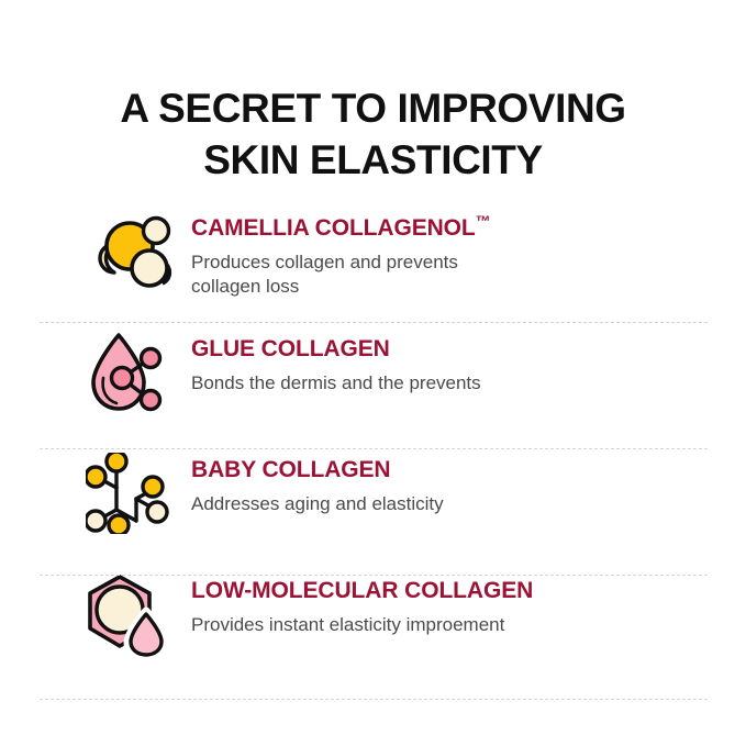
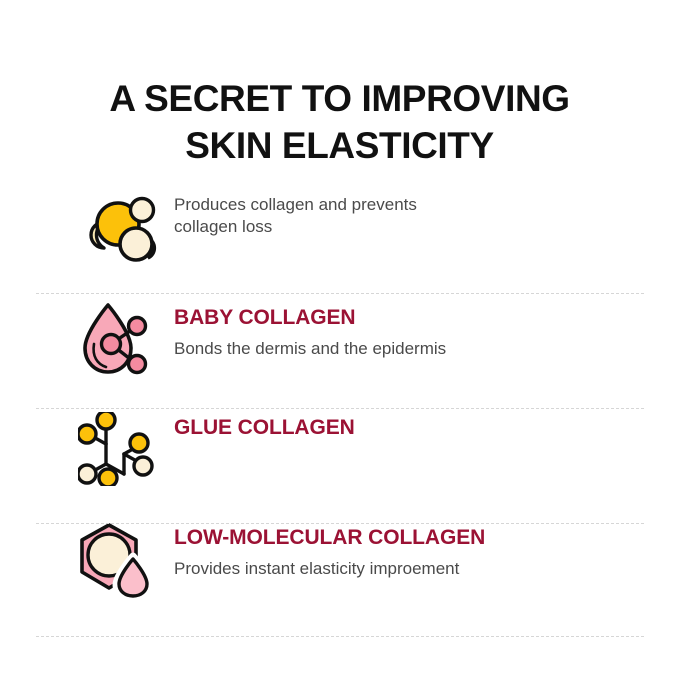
  A SECRET TO IMPROVING
  SKIN ELASTICITY
- CAMELLIA COLLAGENOL™
  Produces collagen and prevents
  collagen loss
- GLUE COLLAGEN
+ BABY COLLAGEN
- Bonds the dermis and the prevents
+ Bonds the dermis and the epidermis
- BABY COLLAGEN
+ GLUE COLLAGEN
- Addresses aging and elasticity
  LOW-MOLECULAR COLLAGEN
  Provides instant elasticity improement
